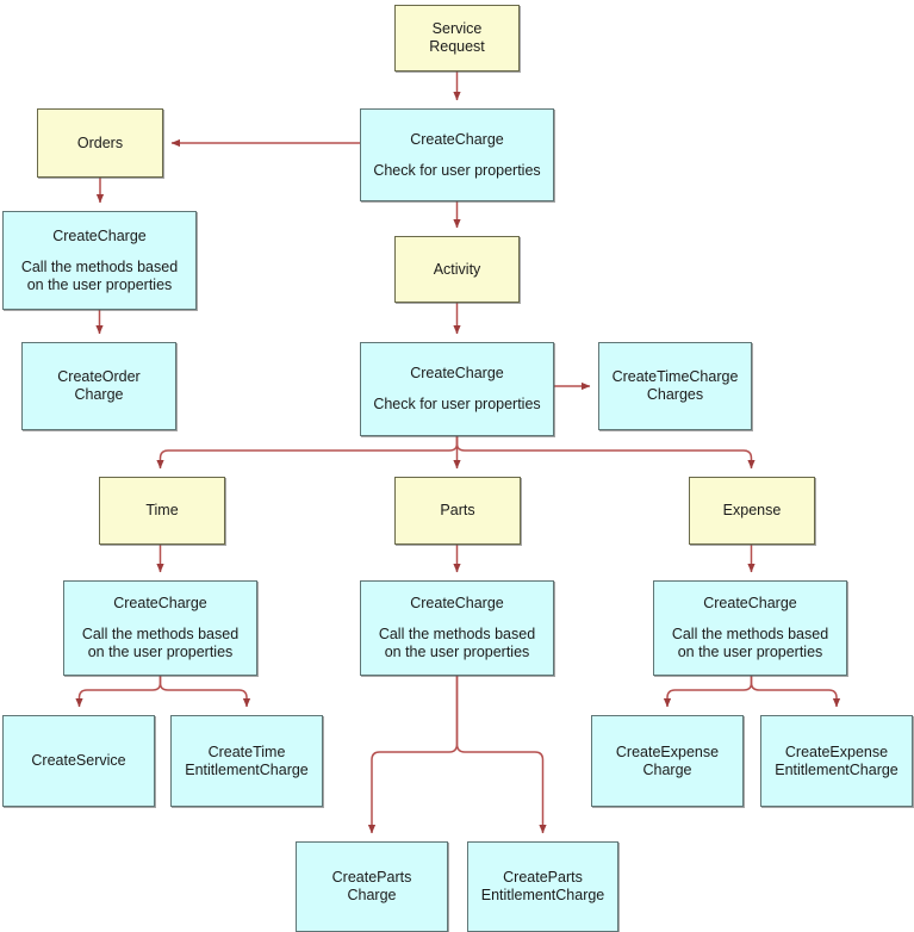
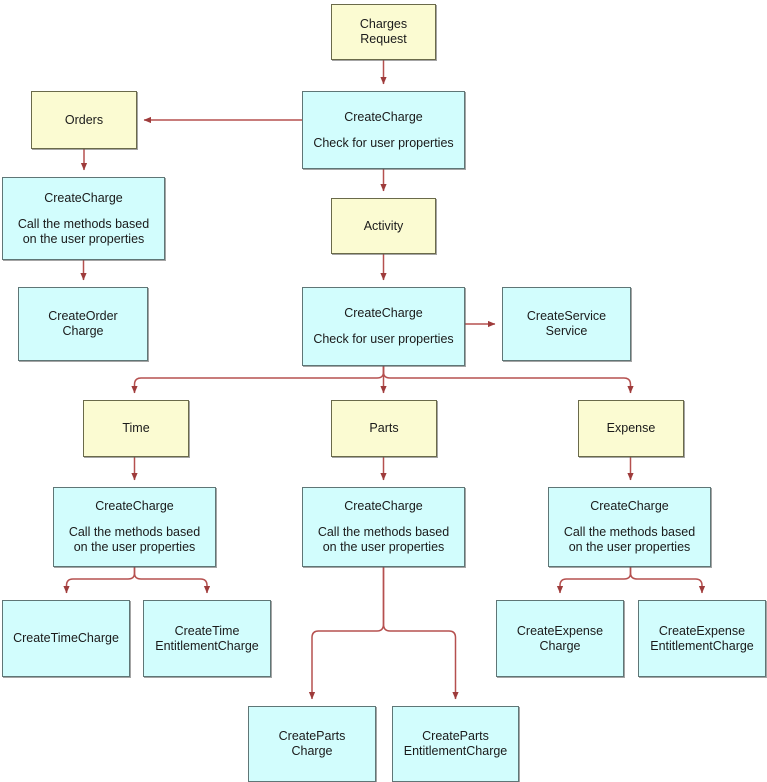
- Service
+ Charges
  Request
  CreateCharge
  Check for user properties
  Orders
  CreateCharge
  Call the methods based
  on the user properties
  CreateOrder
  Charge
  Activity
  CreateCharge
  Check for user properties
- CreateTimeCharge
+ CreateService
- Charges
+ Service
  Time
  CreateCharge
  Call the methods based
  on the user properties
- CreateService
+ CreateTimeCharge
  CreateTime
  EntitlementCharge
  Parts
  CreateCharge
  Call the methods based
  on the user properties
  CreateParts
  Charge
  CreateParts
  EntitlementCharge
  Expense
  CreateCharge
  Call the methods based
  on the user properties
  CreateExpense
  Charge
  CreateExpense
  EntitlementCharge
